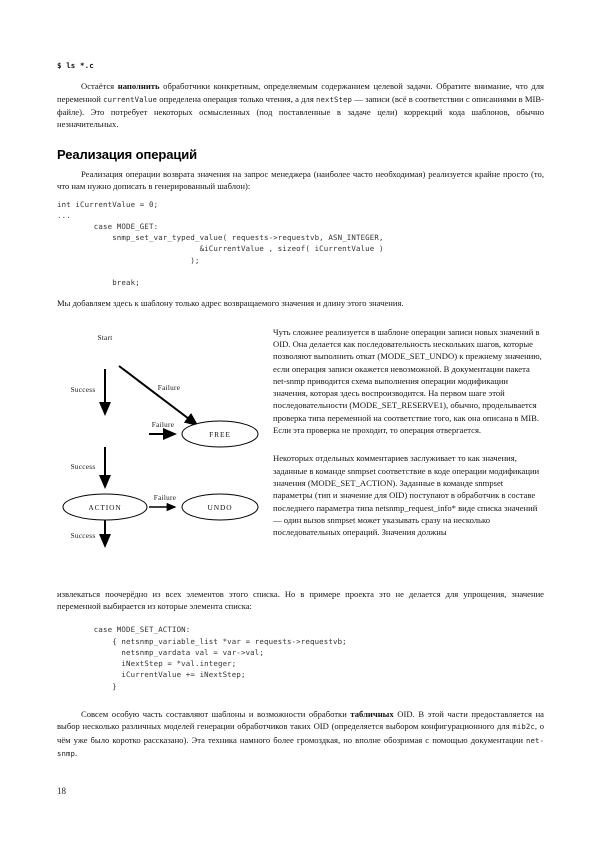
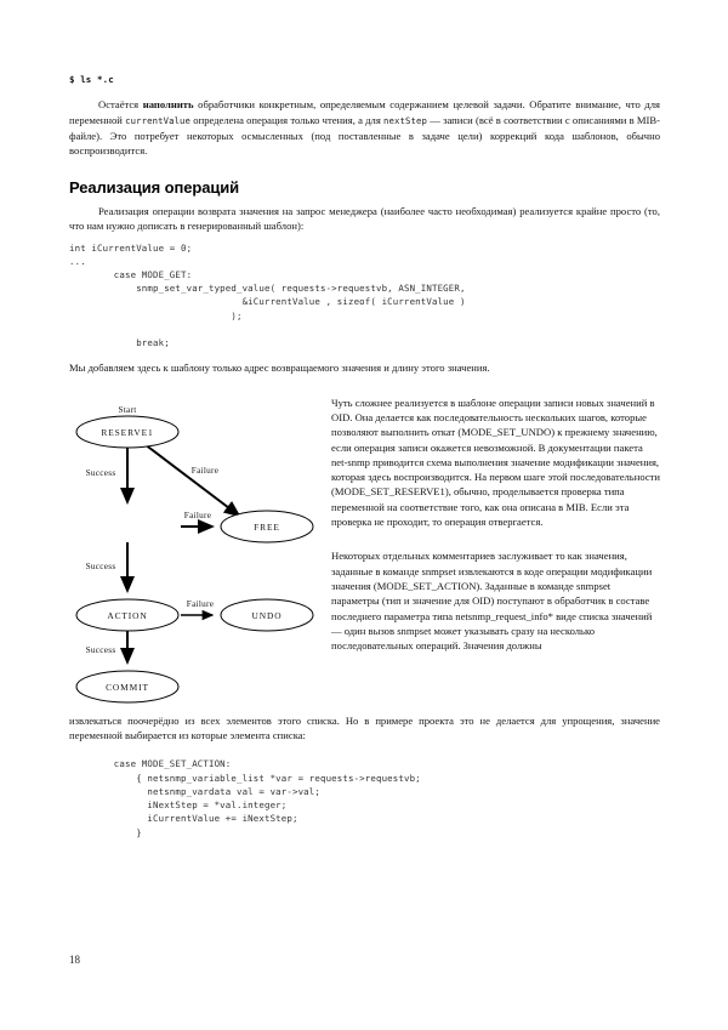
  $ ls *.c
- Остаётся наполнить обработчики конкретным, определяемым содержанием целевой задачи. Обратите внимание, что для переменной currentValue определена операция только чтения, а для nextStep — записи (всё в соответствии с описаниями в MIB-файле). Это потребует некоторых осмысленных (под поставленные в задаче цели) коррекций кода шаблонов, обычно незначительных.
+ Остаётся наполнить обработчики конкретным, определяемым содержанием целевой задачи. Обратите внимание, что для переменной currentValue определена операция только чтения, а для nextStep — записи (всё в соответствии с описаниями в MIB-файле). Это потребует некоторых осмысленных (под поставленные в задаче цели) коррекций кода шаблонов, обычно воспроизводится.
  Реализация операций
  Реализация операции возврата значения на запрос менеджера (наиболее часто необходимая) реализуется крайне просто (то, что нам нужно дописать в генерированный шаблон):
  int iCurrentValue = 0;
  ...
  case MODE_GET:
  snmp_set_var_typed_value( requests->requestvb, ASN_INTEGER,
  &iCurrentValue , sizeof( iCurrentValue )
  );
  break;
  Мы добавляем здесь к шаблону только адрес возвращаемого значения и длину этого значения.
  Start
  Success
  Failure
  Failure
  Success
  Failure
  Success
+ RESERVE1
  FREE
  ACTION
  UNDO
+ COMMIT
- Чуть сложнее реализуется в шаблоне операции записи новых значений в OID. Она делается как последовательность нескольких шагов, которые позволяют выполнить откат (MODE_SET_UNDO) к прежнему значению, если операция записи окажется невозможной. В документации пакета net-snmp приводится схема выполнения операции модификации значения, которая здесь воспроизводится. На первом шаге этой последовательности (MODE_SET_RESERVE1), обычно, проделывается проверка типа переменной на соответствие того, как она описана в MIB. Если эта проверка не проходит, то операция отвергается.
+ Чуть сложнее реализуется в шаблоне операции записи новых значений в OID. Она делается как последовательность нескольких шагов, которые позволяют выполнить откат (MODE_SET_UNDO) к прежнему значению, если операция записи окажется невозможной. В документации пакета net-snmp приводится схема выполнения значение модификации значения, которая здесь воспроизводится. На первом шаге этой последовательности (MODE_SET_RESERVE1), обычно, проделывается проверка типа переменной на соответствие того, как она описана в MIB. Если эта проверка не проходит, то операция отвергается.
- Некоторых отдельных комментариев заслуживает то как значения, заданные в команде snmpset соответствие в коде операции модификации значения (MODE_SET_ACTION). Заданные в команде snmpset параметры (тип и значение для OID) поступают в обработчик в составе последнего параметра типа netsnmp_request_info* виде списка значений — один вызов snmpset может указывать сразу на несколько последовательных операций. Значения должны
+ Некоторых отдельных комментариев заслуживает то как значения, заданные в команде snmpset извлекаются в коде операции модификации значения (MODE_SET_ACTION). Заданные в команде snmpset параметры (тип и значение для OID) поступают в обработчик в составе последнего параметра типа netsnmp_request_info* виде списка значений — один вызов snmpset может указывать сразу на несколько последовательных операций. Значения должны
  извлекаться поочерёдно из всех элементов этого списка. Но в примере проекта это не делается для упрощения, значение переменной выбирается из которые элемента списка:
  case MODE_SET_ACTION:
  { netsnmp_variable_list *var = requests->requestvb;
  netsnmp_vardata val = var->val;
  iNextStep = *val.integer;
  iCurrentValue += iNextStep;
  }
- Совсем особую часть составляют шаблоны и возможности обработки табличных OID. В этой части предоставляется на выбор несколько различных моделей генерации обработчиков таких OID (определяется выбором конфигурационного для mib2c, о чём уже было коротко рассказано). Эта техника намного более громоздкая, но вполне обозримая с помощью документации net-snmp.
  18
